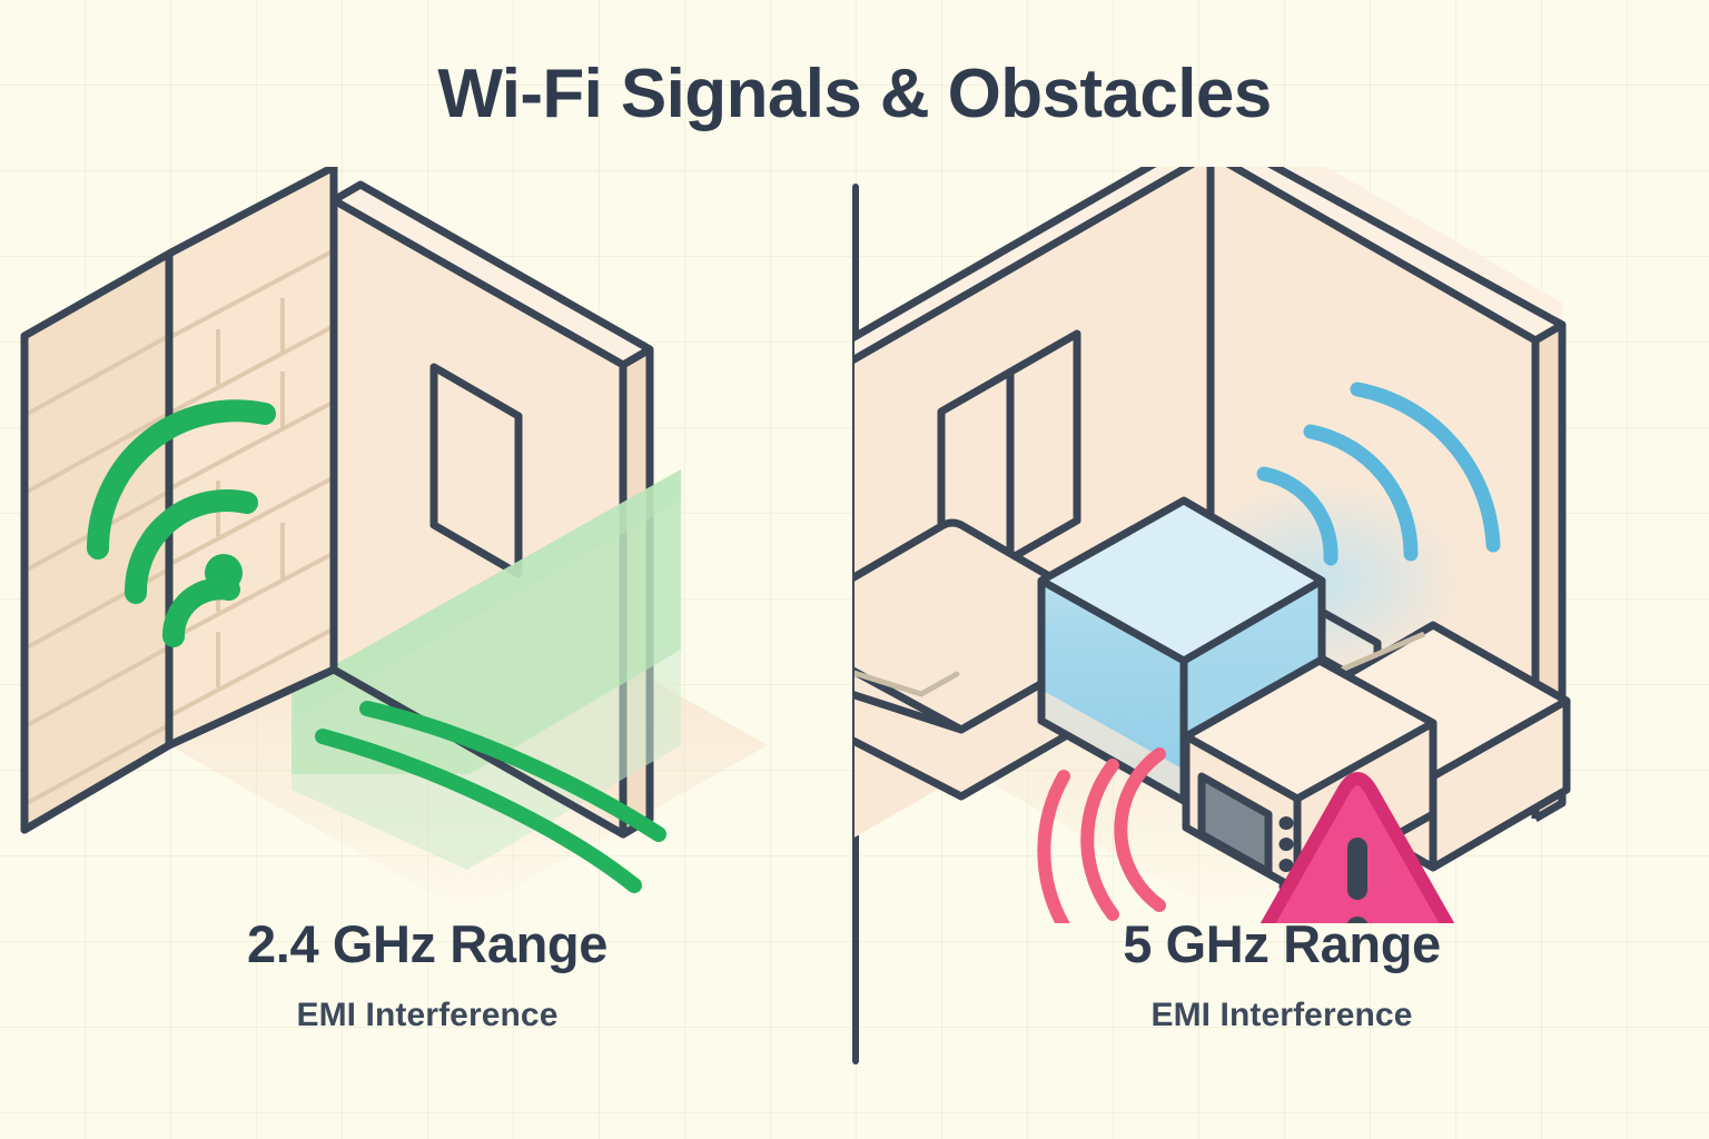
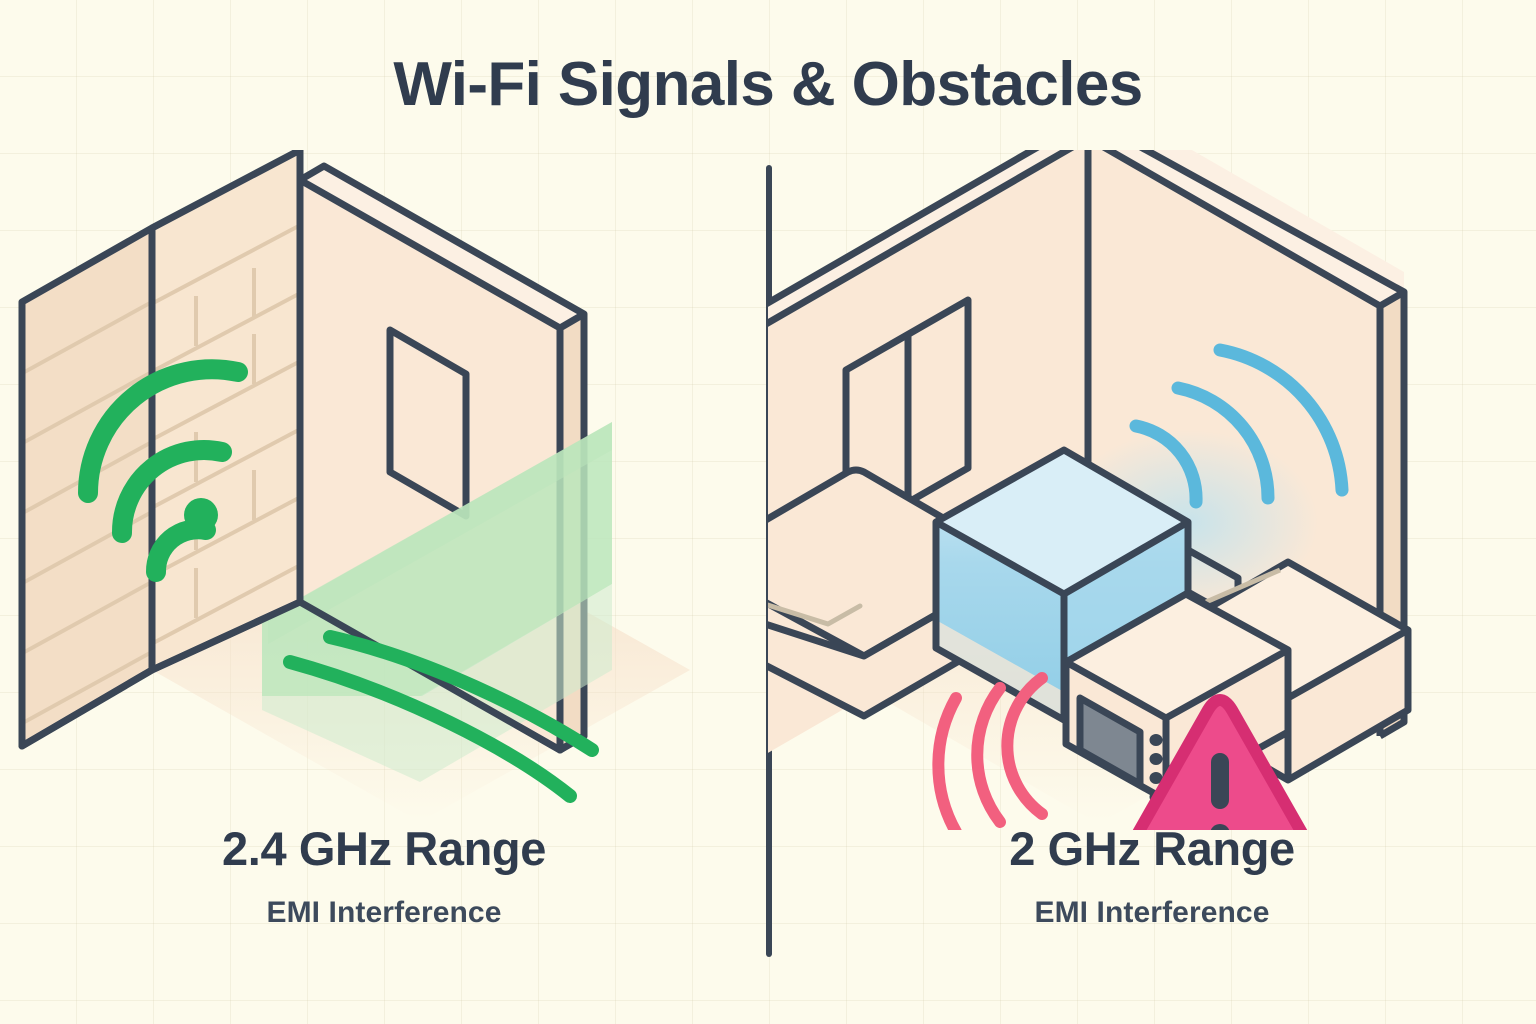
  Wi-Fi Signals & Obstacles
  2.4 GHz Range
  EMI Interference
- 5 GHz Range
+ 2 GHz Range
  EMI Interference
